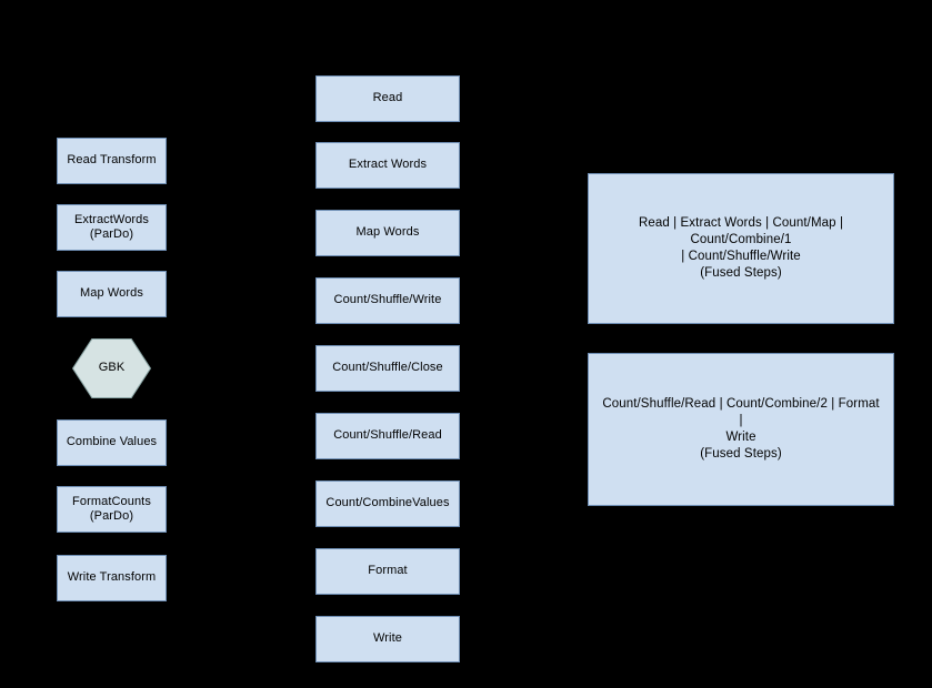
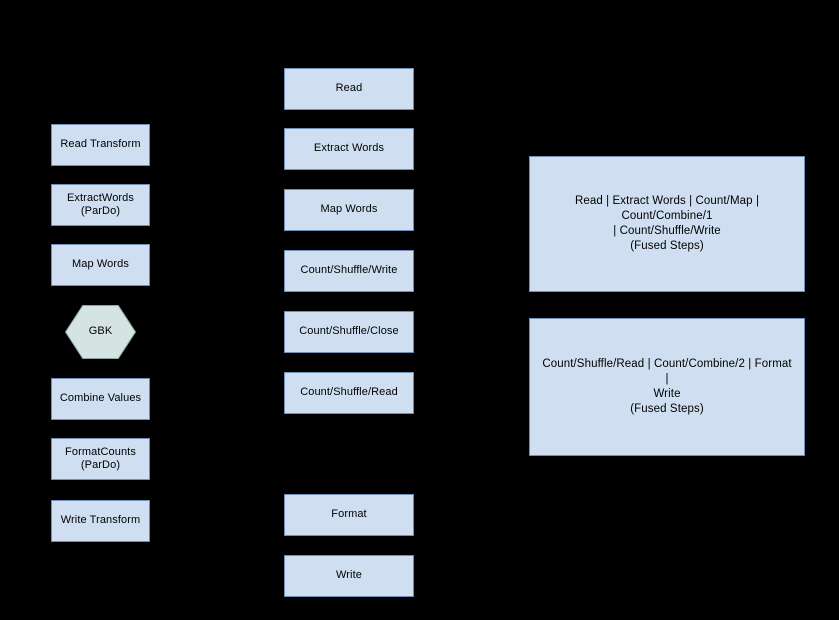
  Read Transform
  ExtractWords
  (ParDo)
  Map Words
  GBK
  Combine Values
  FormatCounts
  (ParDo)
  Write Transform
  Read
  Extract Words
  Map Words
  Count/Shuffle/Write
  Count/Shuffle/Close
  Count/Shuffle/Read
- Count/CombineValues
  Format
  Write
  Read | Extract Words | Count/Map | Count/Combine/1
  | Count/Shuffle/Write
  (Fused Steps)
  Count/Shuffle/Read | Count/Combine/2 | Format |
  Write
  (Fused Steps)
